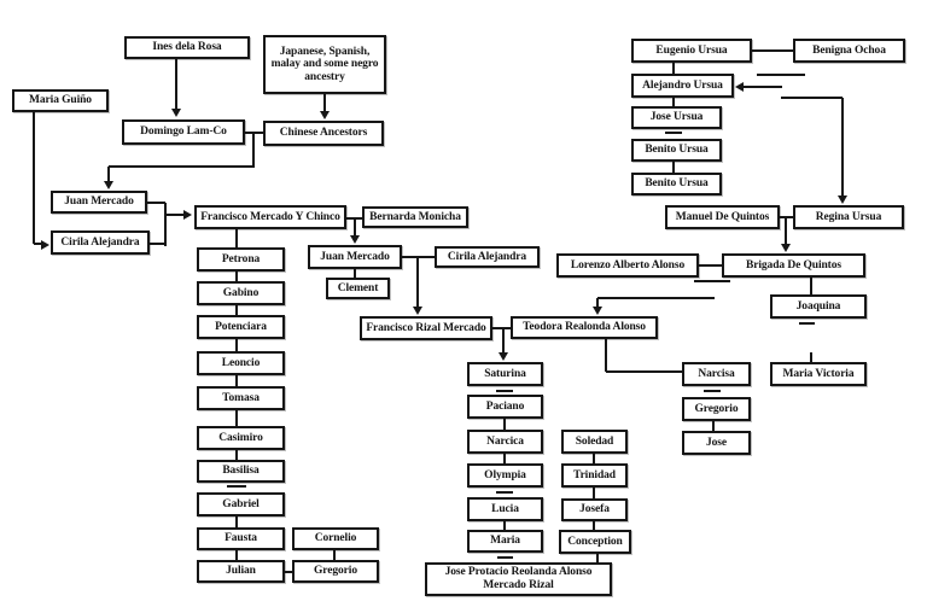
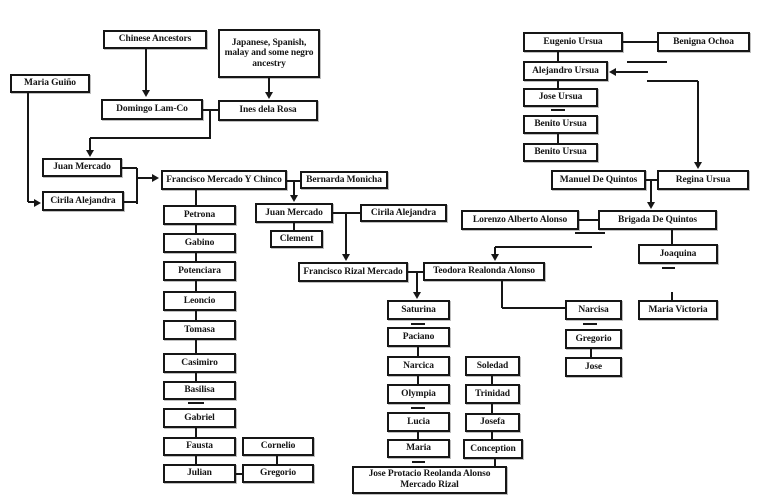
- Ines dela Rosa
+ Chinese Ancestors
  Japanese, Spanish,
  malay and some negro
  ancestry
  Maria Guiño
  Domingo Lam-Co
- Chinese Ancestors
+ Ines dela Rosa
  Juan Mercado
  Cirila Alejandra
  Francisco Mercado Y Chinco
  Bernarda Monicha
  Juan Mercado
  Cirila Alejandra
  Clement
  Petrona
  Gabino
  Potenciara
  Leoncio
  Tomasa
  Casimiro
  Basilisa
  Gabriel
  Fausta
  Julian
  Cornelio
  Gregorio
  Francisco Rizal Mercado
  Teodora Realonda Alonso
  Saturina
  Paciano
  Narcica
  Olympia
  Lucia
  Maria
  Soledad
  Trinidad
  Josefa
  Conception
  Jose Protacio Reolanda Alonso
  Mercado Rizal
  Eugenio Ursua
  Benigna Ochoa
  Alejandro Ursua
  Jose Ursua
  Benito Ursua
  Benito Ursua
  Manuel De Quintos
  Regina Ursua
  Lorenzo Alberto Alonso
  Brigada De Quintos
  Joaquina
  Maria Victoria
  Narcisa
  Gregorio
  Jose
